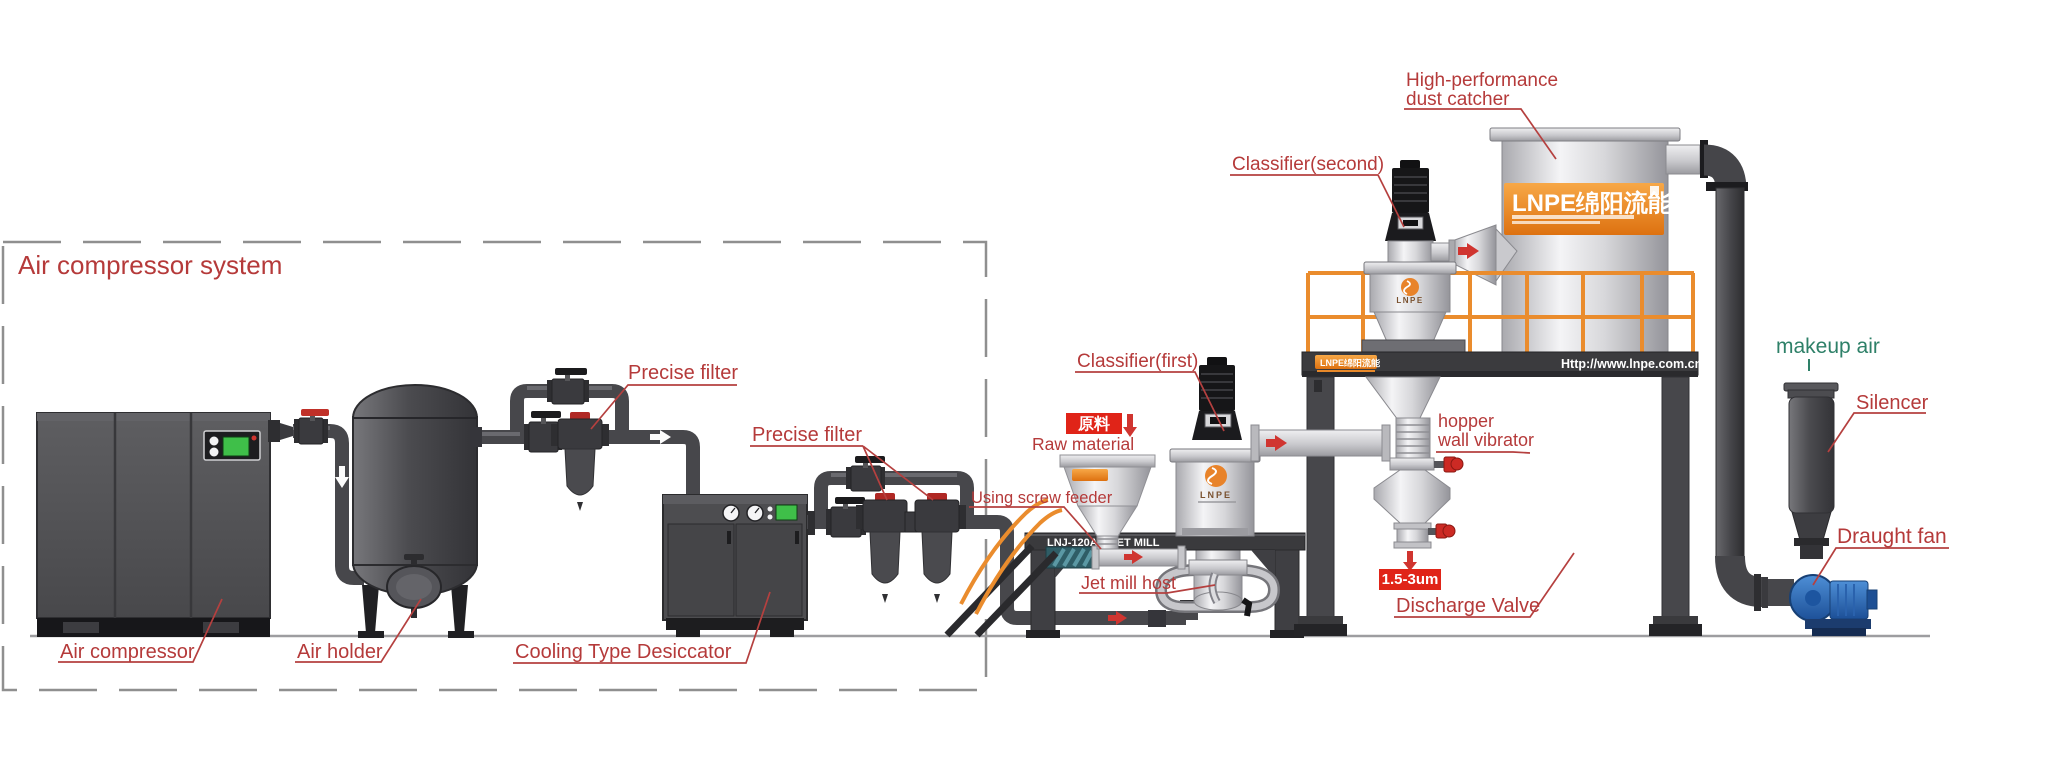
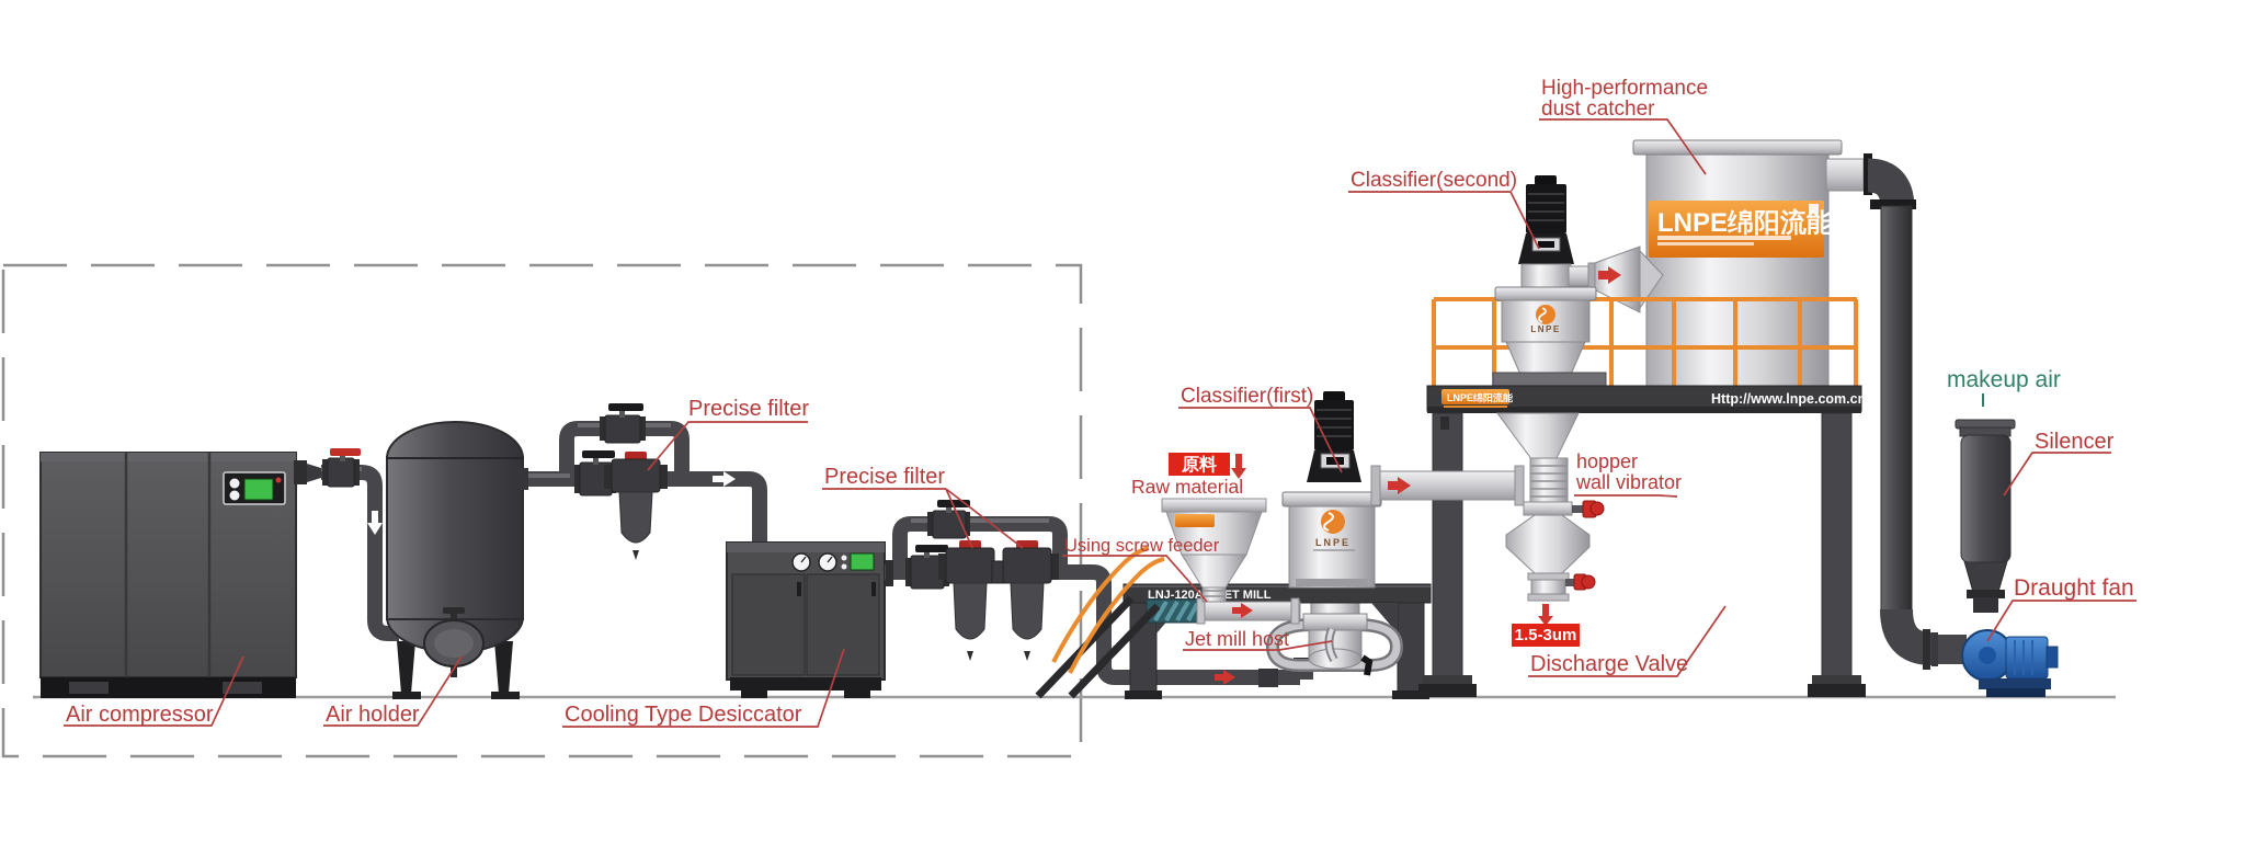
- Air compressor system
  LNJ-120AET MILL
  LNPE
  LNPE绵阳流能
  LNPE
  LNPE绵阳流能
  Http://www.lnpe.com.cn
  1.5-3um
  原料
  Raw material
  Air compressor
  Air holder
  Precise filter
  Precise filter
  Cooling Type Desiccator
  Using screw feeder
  Jet mill host
  Classifier(first)
  Classifier(second)
  High-performance
  dust catcher
  hopper
  wall vibrator
  Discharge Valve
  Silencer
  Draught fan
  makeup air
